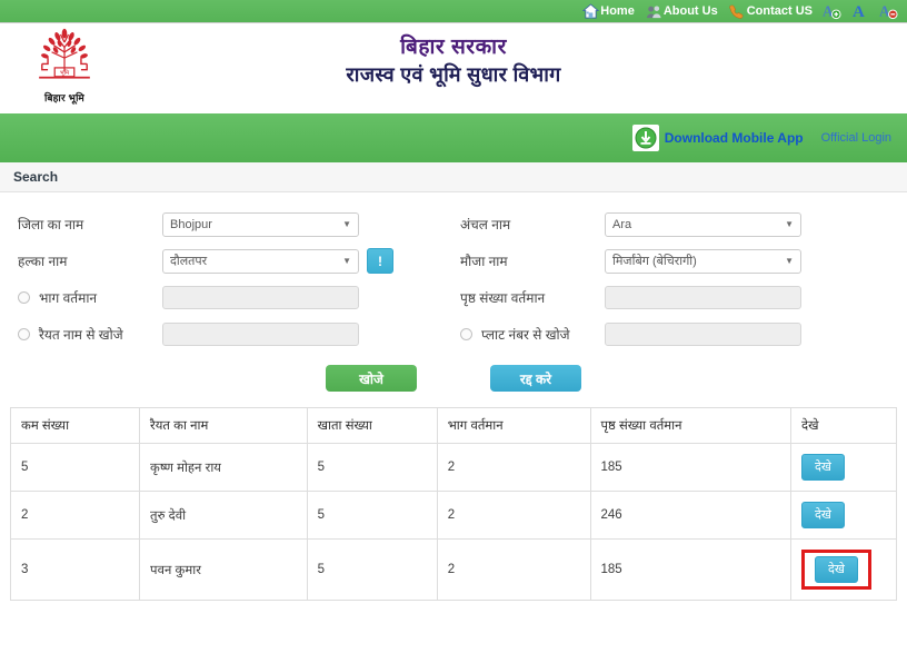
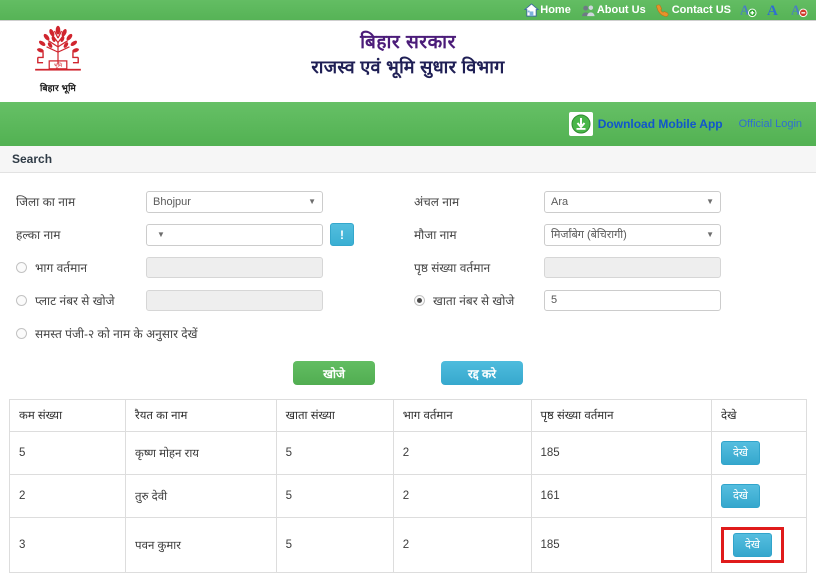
  Home
  About Us
  Contact US
  A
  A
  A
  बिहार भूमि
  बिहार सरकार
  राजस्व एवं भूमि सुधार विभाग
  Download Mobile App
  Official Login
  Search
  जिला का नाम
  Bhojpur
  ▼
  अंचल नाम
  Ara
  ▼
  हल्का नाम
- दौलतपर
  ▼
  !
  मौजा नाम
  मिर्जांबेग (बेचिरागी)
  ▼
  भाग वर्तमान
  पृष्ठ संख्या वर्तमान
- रैयत नाम से खोजे
  प्लाट नंबर से खोजे
+ खाता नंबर से खोजे
+ 5
+ समस्त पंजी-२ को नाम के अनुसार देखें
  खोजे
  रद्द करे
  कम संख्या	रैयत का नाम	खाता संख्या	भाग वर्तमान	पृष्ठ संख्या वर्तमान	देखे
  5	कृष्ण मोहन राय	5	2	185	देखे
- 2	तुरु देवी	5	2	246	देखे
+ 2	तुरु देवी	5	2	161	देखे
  3	पवन कुमार	5	2	185	देखे
